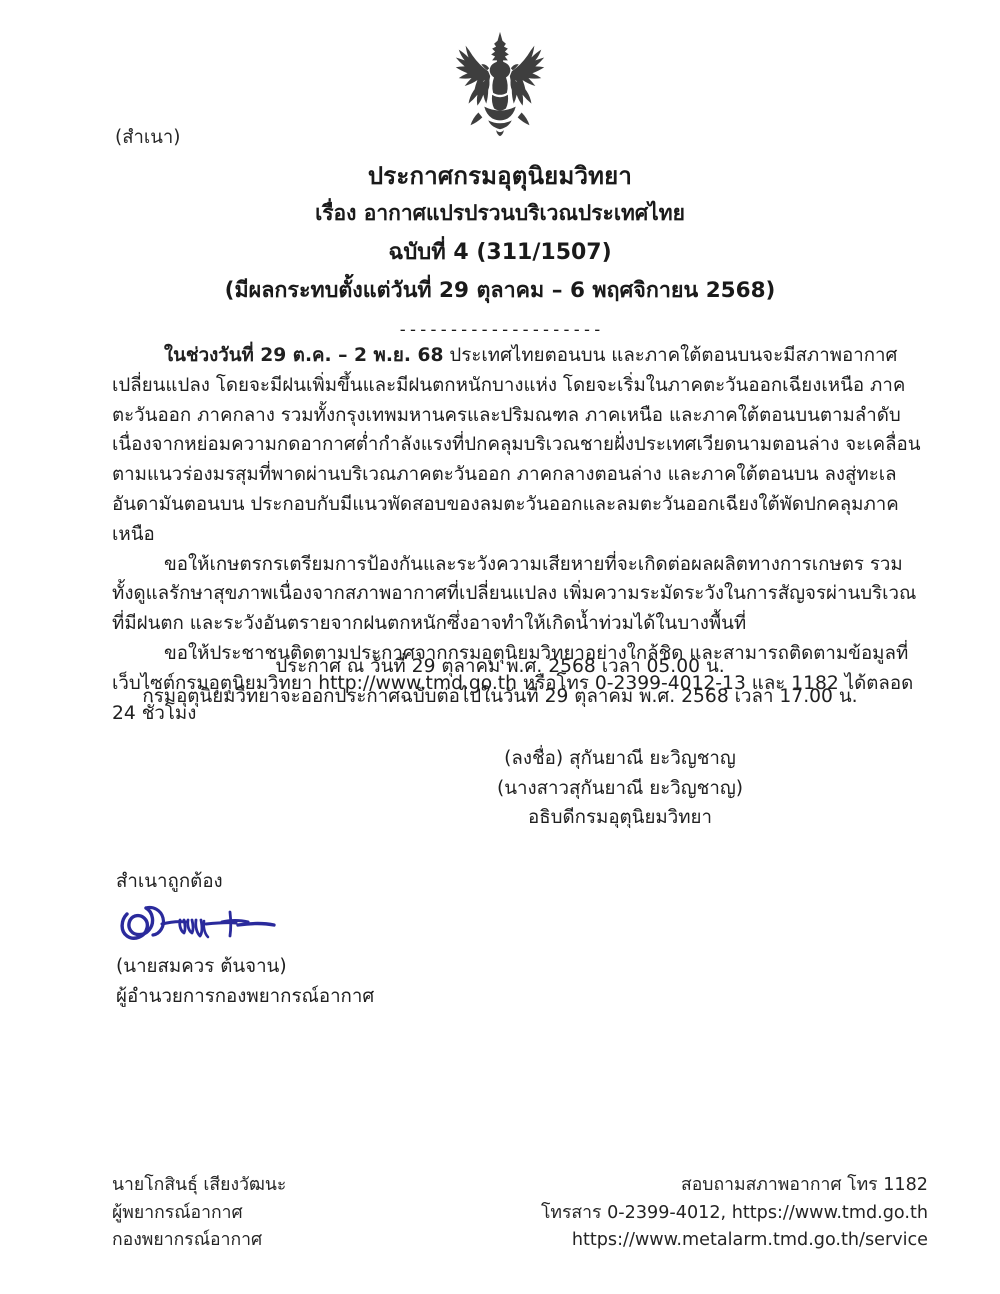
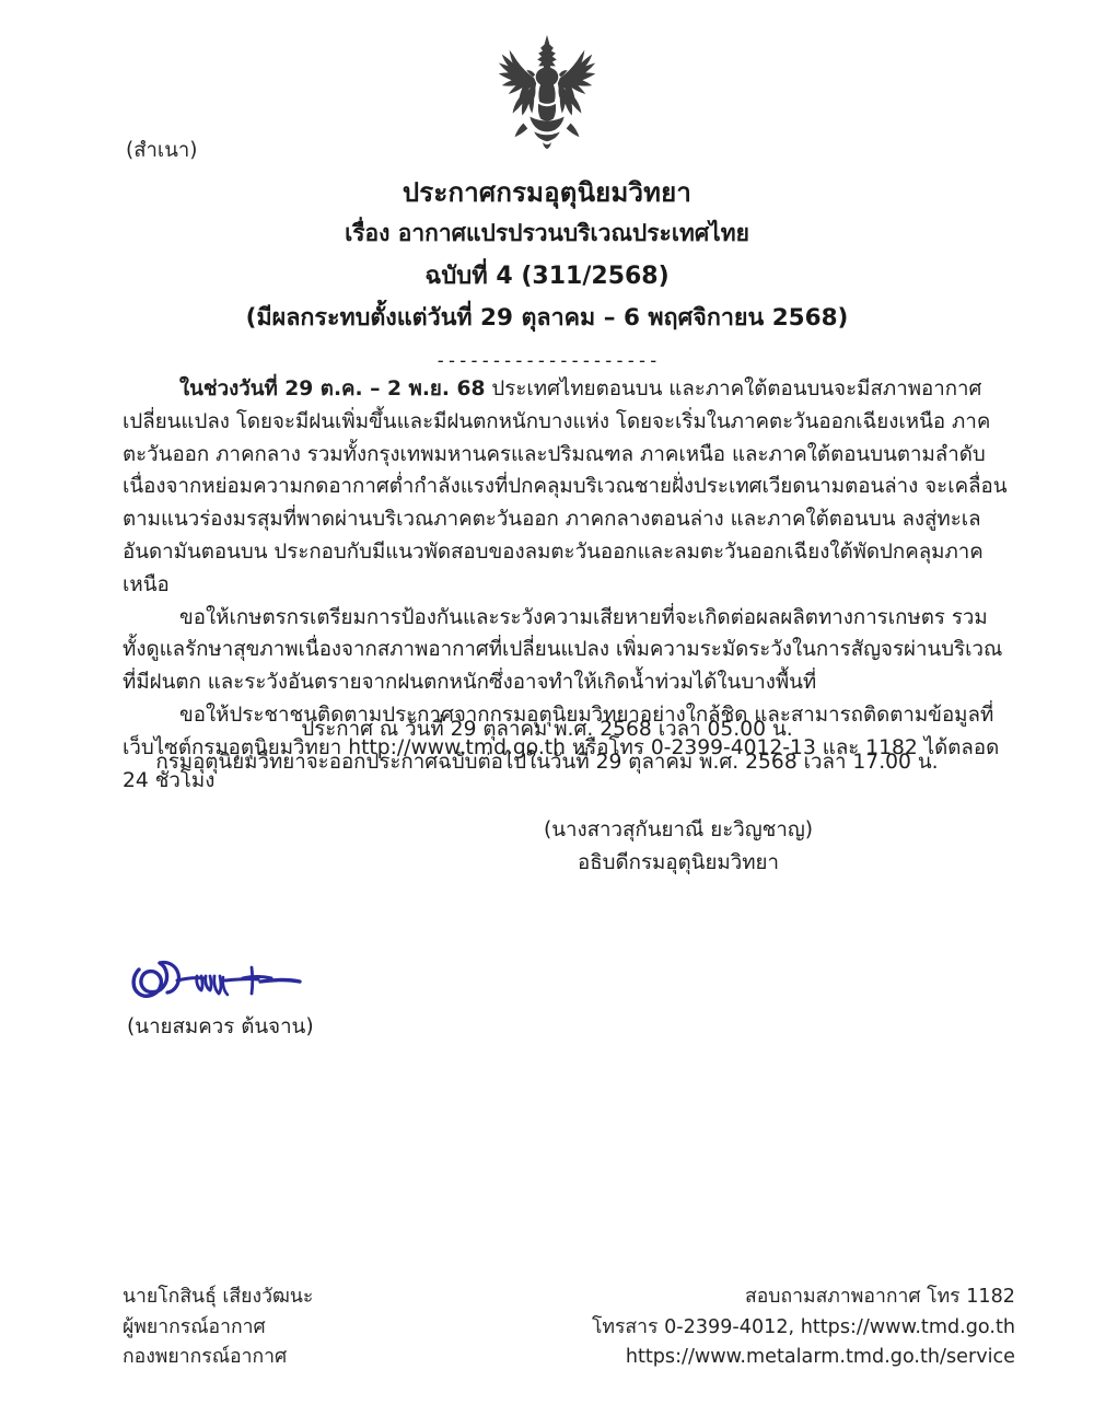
  (สำเนา)
  ประกาศกรมอุตุนิยมวิทยา
  เรื่อง อากาศแปรปรวนบริเวณประเทศไทย
- ฉบับที่ 4 (311/1507)
+ ฉบับที่ 4 (311/2568)
  (มีผลกระทบตั้งแต่วันที่ 29 ตุลาคม – 6 พฤศจิกายน 2568)
  --------------------
  ในช่วงวันที่ 29 ต.ค. – 2 พ.ย. 68 ประเทศไทยตอนบน และภาคใต้ตอนบนจะมีสภาพอากาศเปลี่ยนแปลง โดยจะมีฝนเพิ่มขึ้นและมีฝนตกหนักบางแห่ง โดยจะเริ่มในภาคตะวันออกเฉียงเหนือ ภาคตะวันออก ภาคกลาง รวมทั้งกรุงเทพมหานครและปริมณฑล ภาคเหนือ และภาคใต้ตอนบนตามลำดับ เนื่องจากหย่อมความกดอากาศต่ำกำลังแรงที่ปกคลุมบริเวณชายฝั่งประเทศเวียดนามตอนล่าง จะเคลื่อนตามแนวร่องมรสุมที่พาดผ่านบริเวณภาคตะวันออก ภาคกลางตอนล่าง และภาคใต้ตอนบน ลงสู่ทะเลอันดามันตอนบน ประกอบกับมีแนวพัดสอบของลมตะวันออกและลมตะวันออกเฉียงใต้พัดปกคลุมภาคเหนือ
  ขอให้เกษตรกรเตรียมการป้องกันและระวังความเสียหายที่จะเกิดต่อผลผลิตทางการเกษตร รวมทั้งดูแลรักษาสุขภาพเนื่องจากสภาพอากาศที่เปลี่ยนแปลง เพิ่มความระมัดระวังในการสัญจรผ่านบริเวณที่มีฝนตก และระวังอันตรายจากฝนตกหนักซึ่งอาจทำให้เกิดน้ำท่วมได้ในบางพื้นที่
  ขอให้ประชาชนติดตามประกาศจากกรมอุตุนิยมวิทยาอย่างใกล้ชิด และสามารถติดตามข้อมูลที่เว็บไซต์กรมอุตุนิยมวิทยา http://www.tmd.go.th หรือโทร 0-2399-4012-13 และ 1182 ได้ตลอด 24 ชั่วโมง
  ประกาศ ณ วันที่ 29 ตุลาคม พ.ศ. 2568 เวลา 05.00 น.
  กรมอุตุนิยมวิทยาจะออกประกาศฉบับต่อไปในวันที่ 29 ตุลาคม พ.ศ. 2568 เวลา 17.00 น.
- (ลงชื่อ) สุกันยาณี ยะวิญชาญ
  (นางสาวสุกันยาณี ยะวิญชาญ)
  อธิบดีกรมอุตุนิยมวิทยา
- สำเนาถูกต้อง
  (นายสมควร ต้นจาน)
- ผู้อำนวยการกองพยากรณ์อากาศ
  นายโกสินธุ์ เสียงวัฒนะ
  ผู้พยากรณ์อากาศ
  กองพยากรณ์อากาศ
  สอบถามสภาพอากาศ โทร 1182
  โทรสาร 0-2399-4012, https://www.tmd.go.th
  https://www.metalarm.tmd.go.th/service
